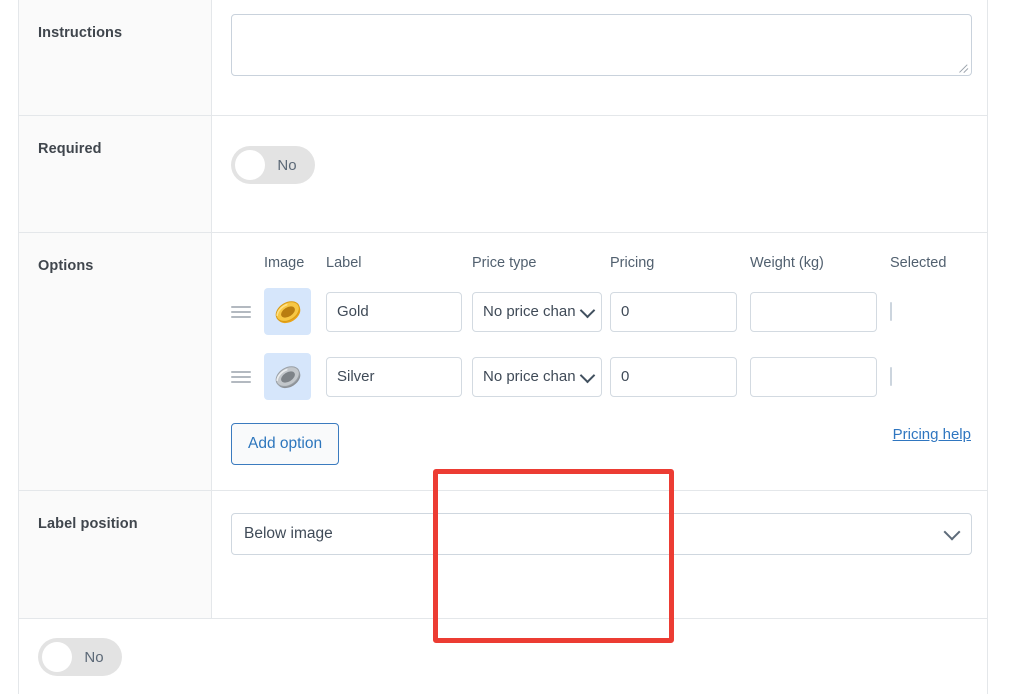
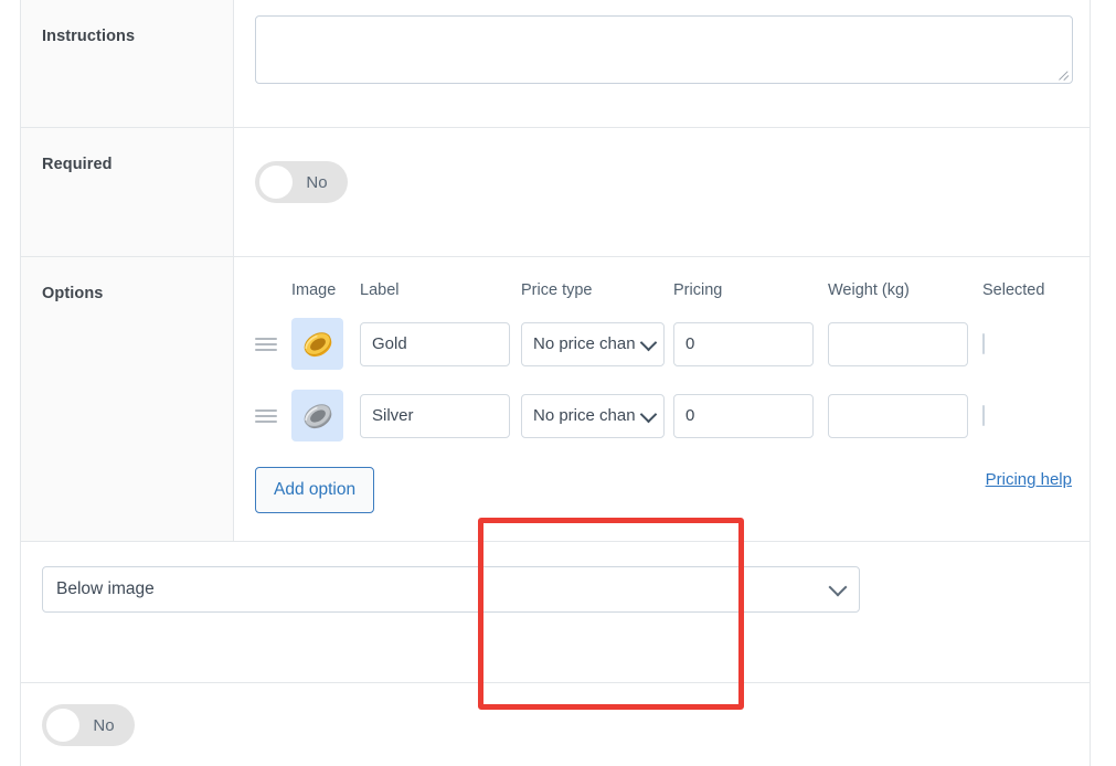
  Instructions
  Required
  No
  Options
  	Image	Label	Price type	Pricing	Weight (kg)	Selected
  		Gold	No price chan	0
  		Silver	No price chan	0
  Add option
  Pricing help
- Label position
  Below image
  No
